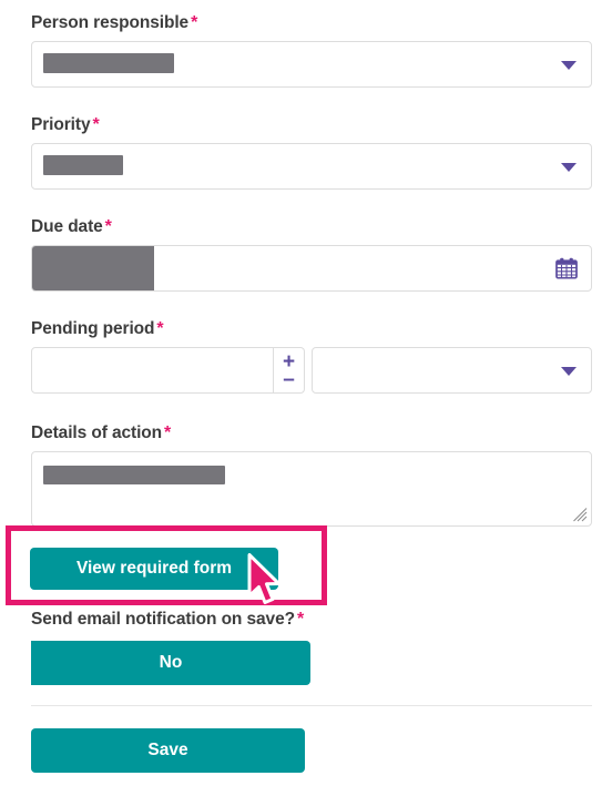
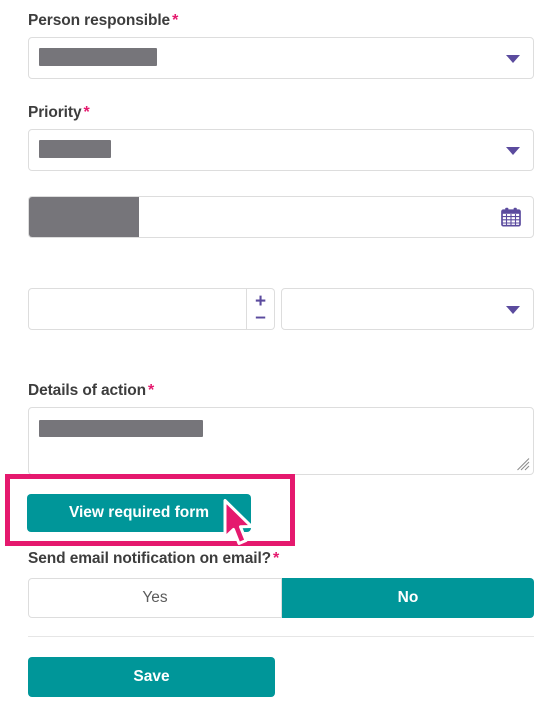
  Person responsible*
  Priority*
- Due date*
- Pending period*
  +
  –
  Details of action*
  View required form
- Send email notification on save?*
+ Send email notification on email?*
+ Yes
  No
  Save
